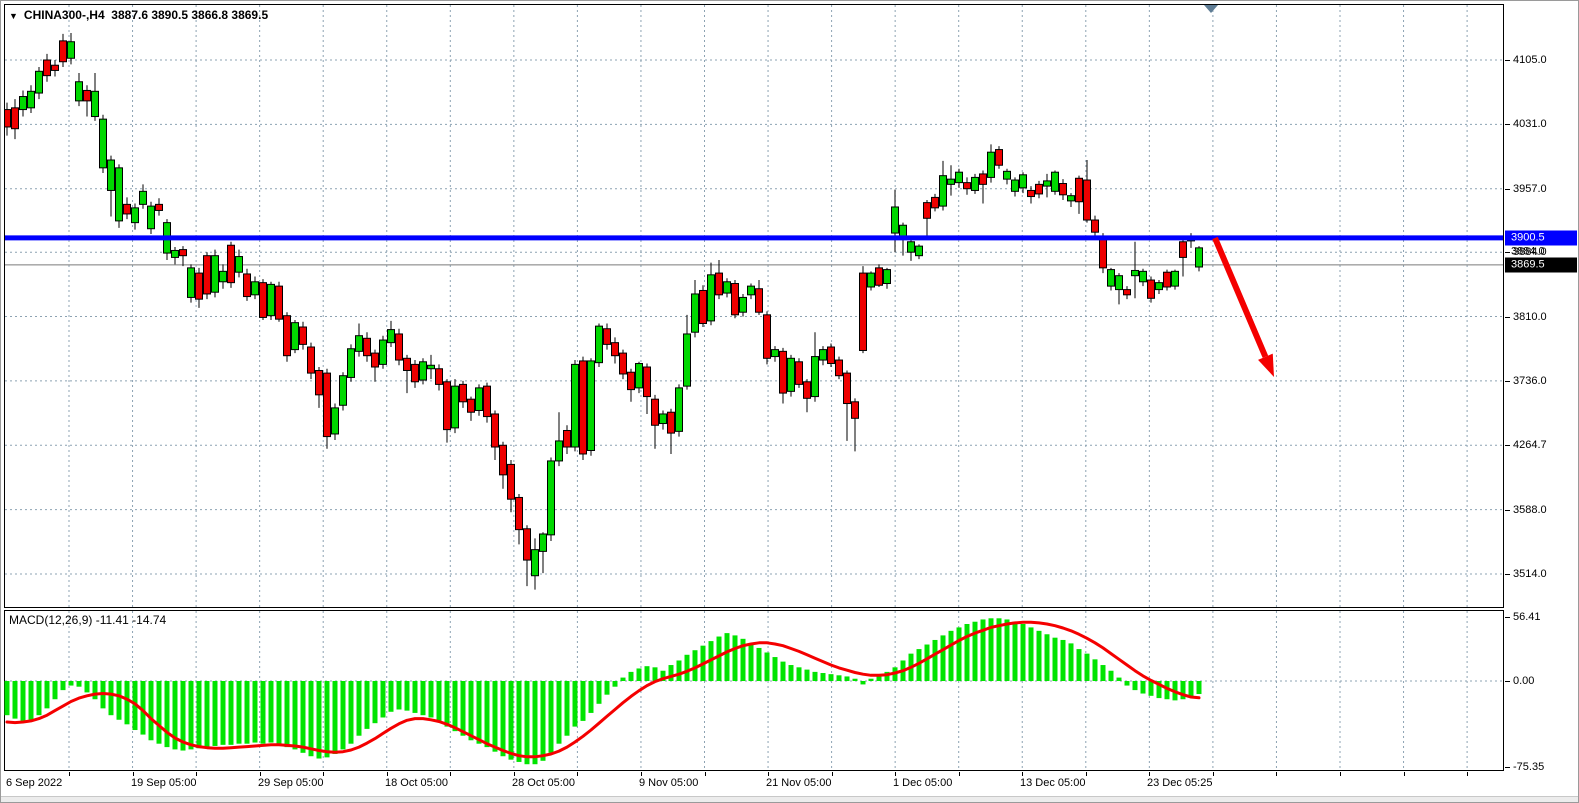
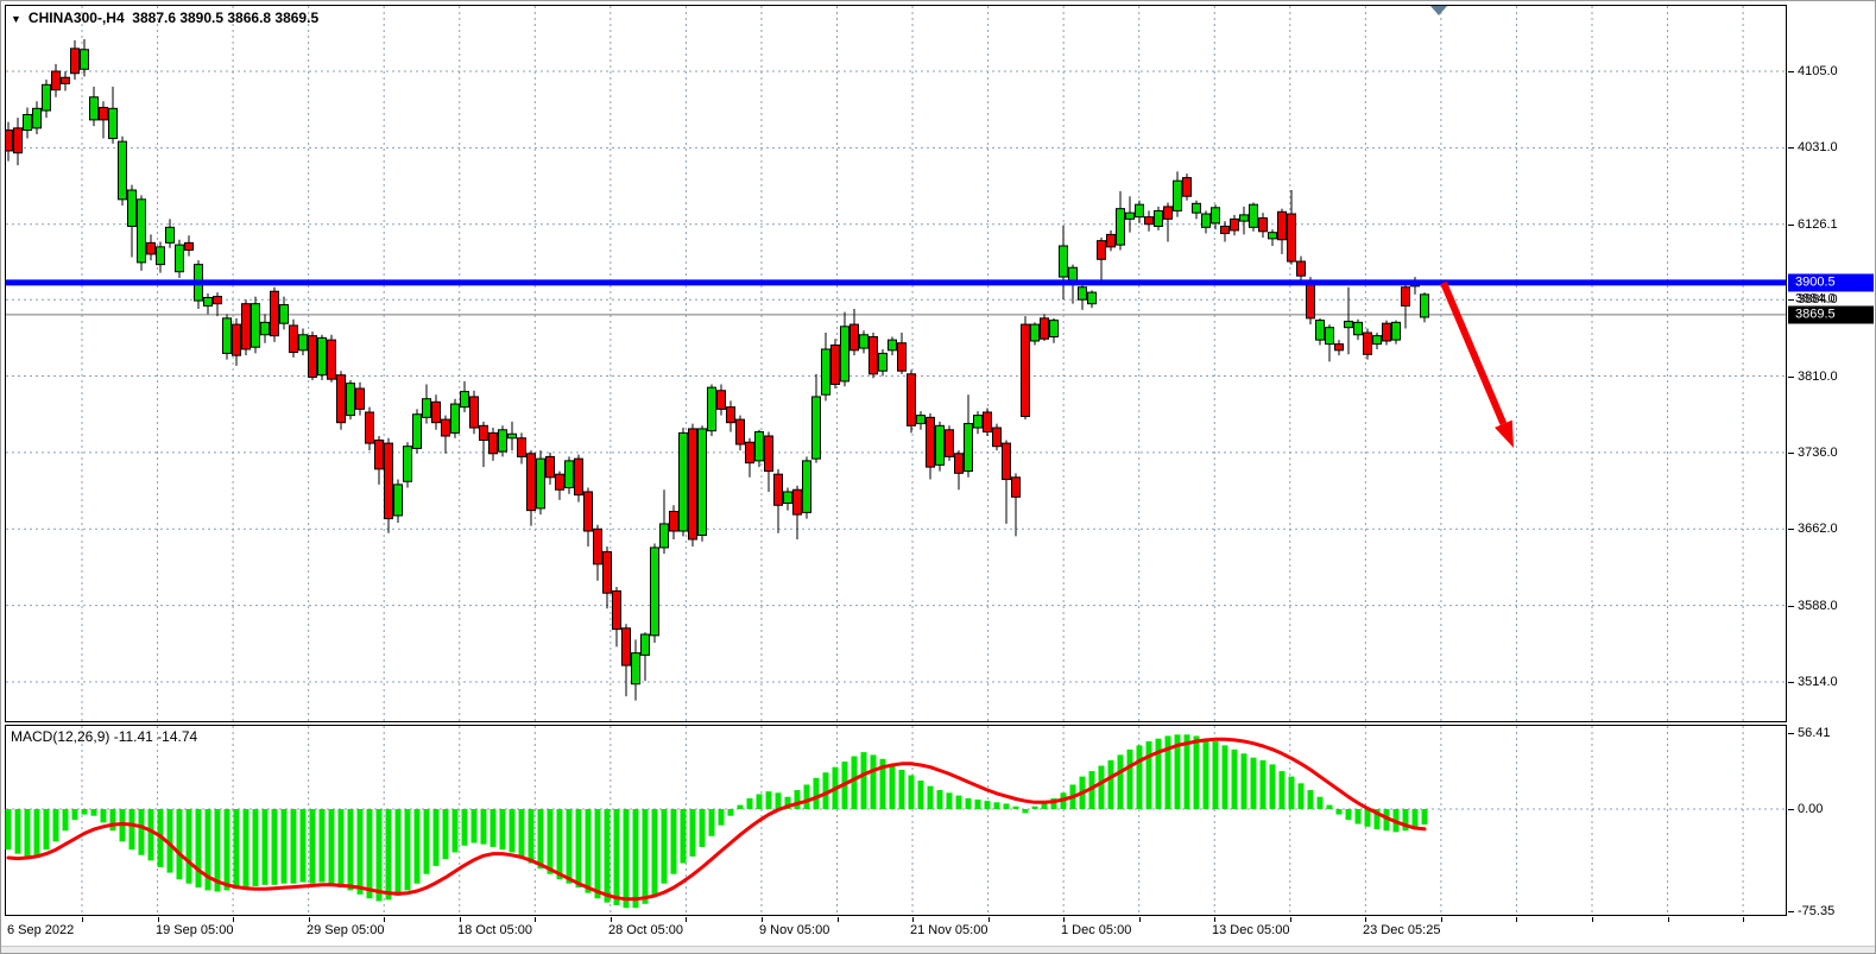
  ▼ CHINA300-,H4 3887.6 3890.5 3866.8 3869.5
  MACD(12,26,9) -11.41 -14.74
  4105.0
  4031.0
- 3957.0
+ 6126.1
  3884.0
  3810.0
  3736.0
- 4264.7
+ 3662.0
  3588.0
  3514.0
  6 Sep 2022
  19 Sep 05:00
  29 Sep 05:00
  18 Oct 05:00
  28 Oct 05:00
  9 Nov 05:00
  21 Nov 05:00
  1 Dec 05:00
  13 Dec 05:00
  23 Dec 05:25
  56.41
  0.00
  -75.35
  3900.5
  3869.5
